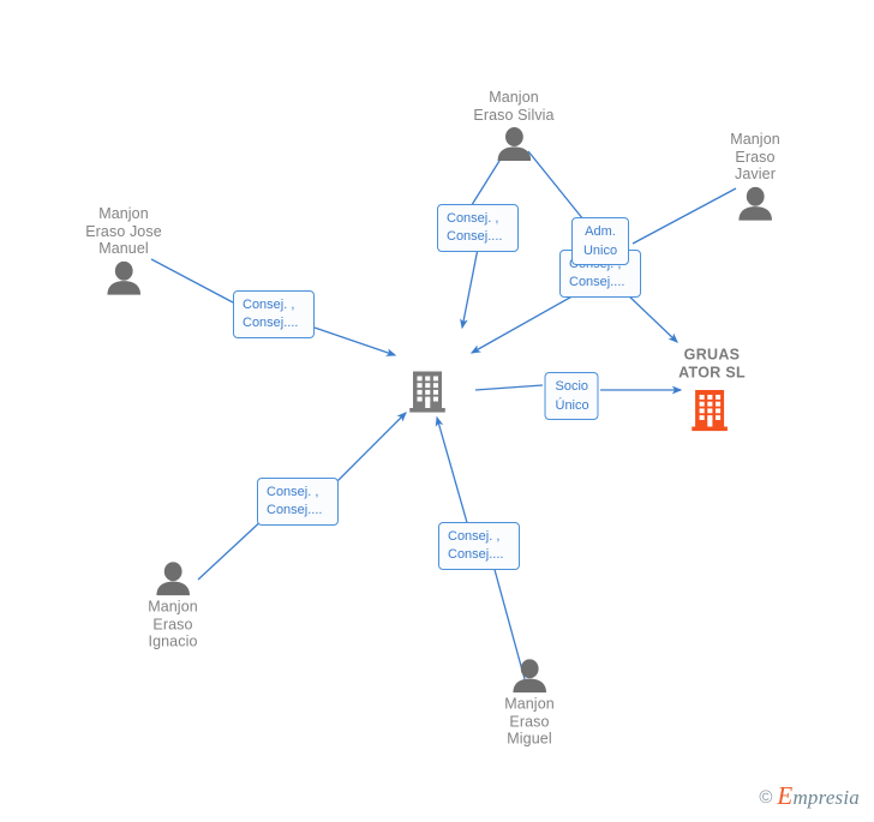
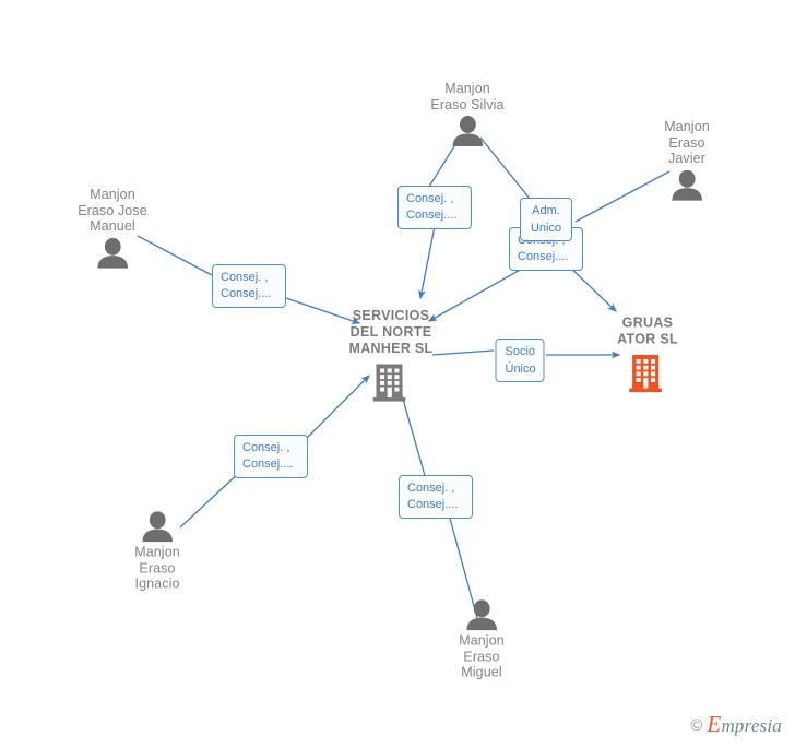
  Manjon
  Eraso Jose
  Manuel
  Manjon
  Eraso Silvia
  Manjon
  Eraso
  Javier
  Manjon
  Eraso
  Ignacio
  Manjon
  Eraso
  Miguel
+ SERVICIOS
+ DEL NORTE
+ MANHER SL
  GRUAS
  ATOR SL
  Consej. ,
  Consej....
  Consej. ,
  Consej....
  Consej....
  Adm.
  Unico
  Socio
  Único
  Consej. ,
  Consej....
  Consej. ,
  Consej....
  ©
  Empresia
